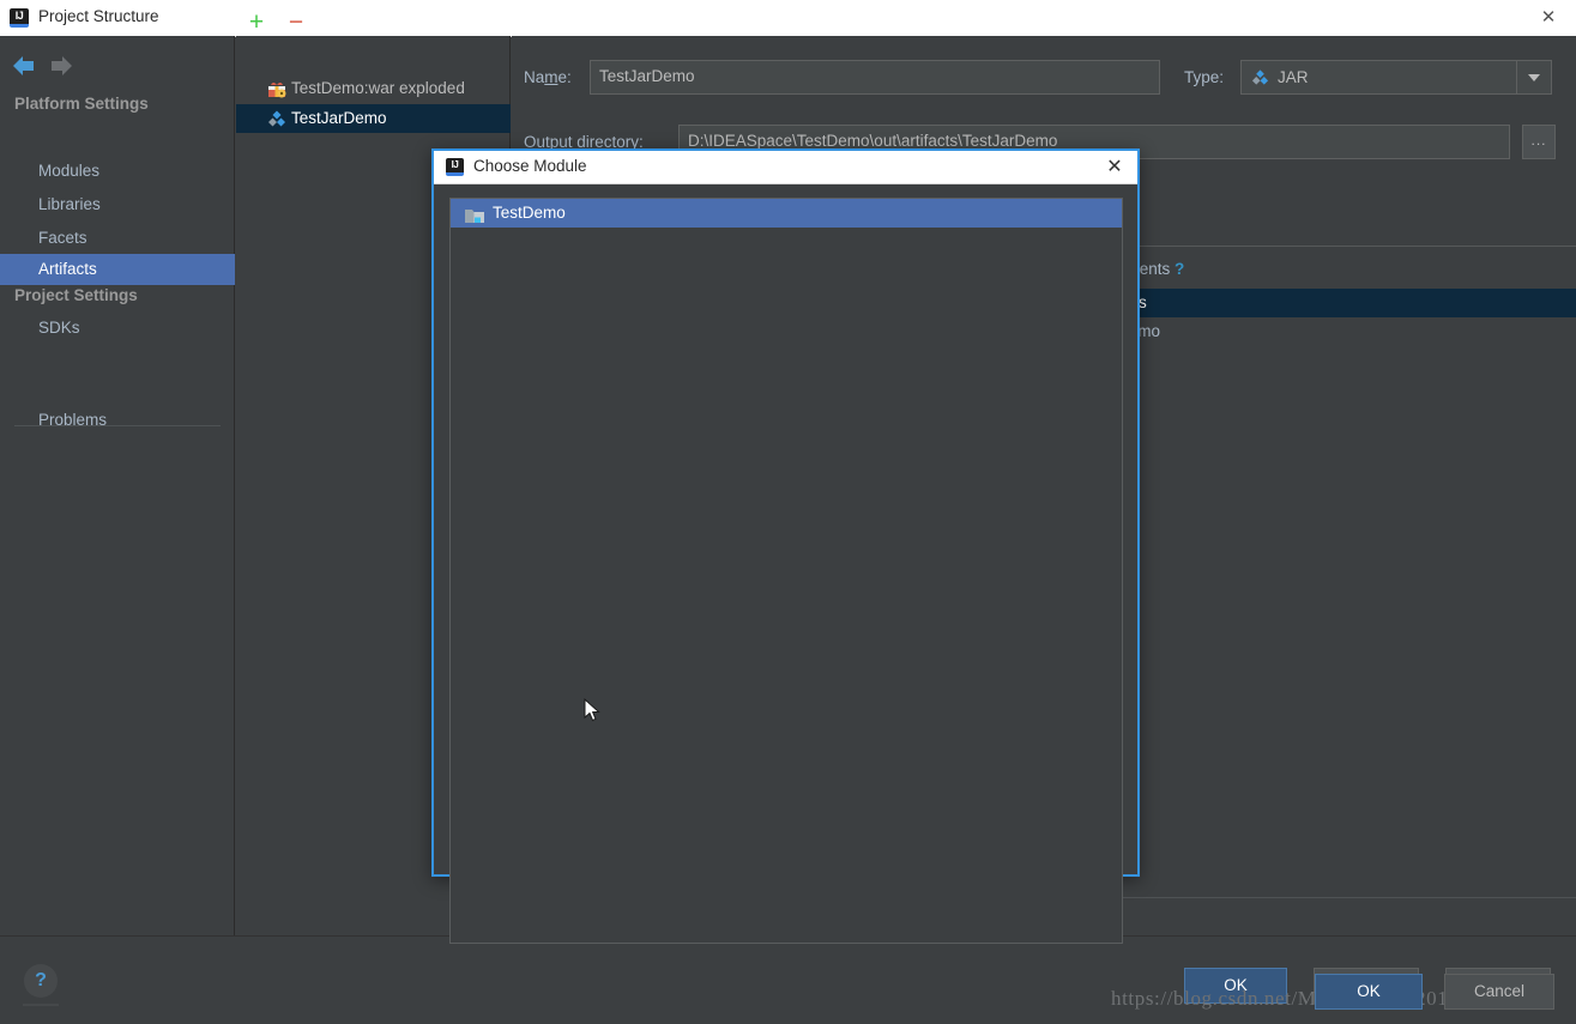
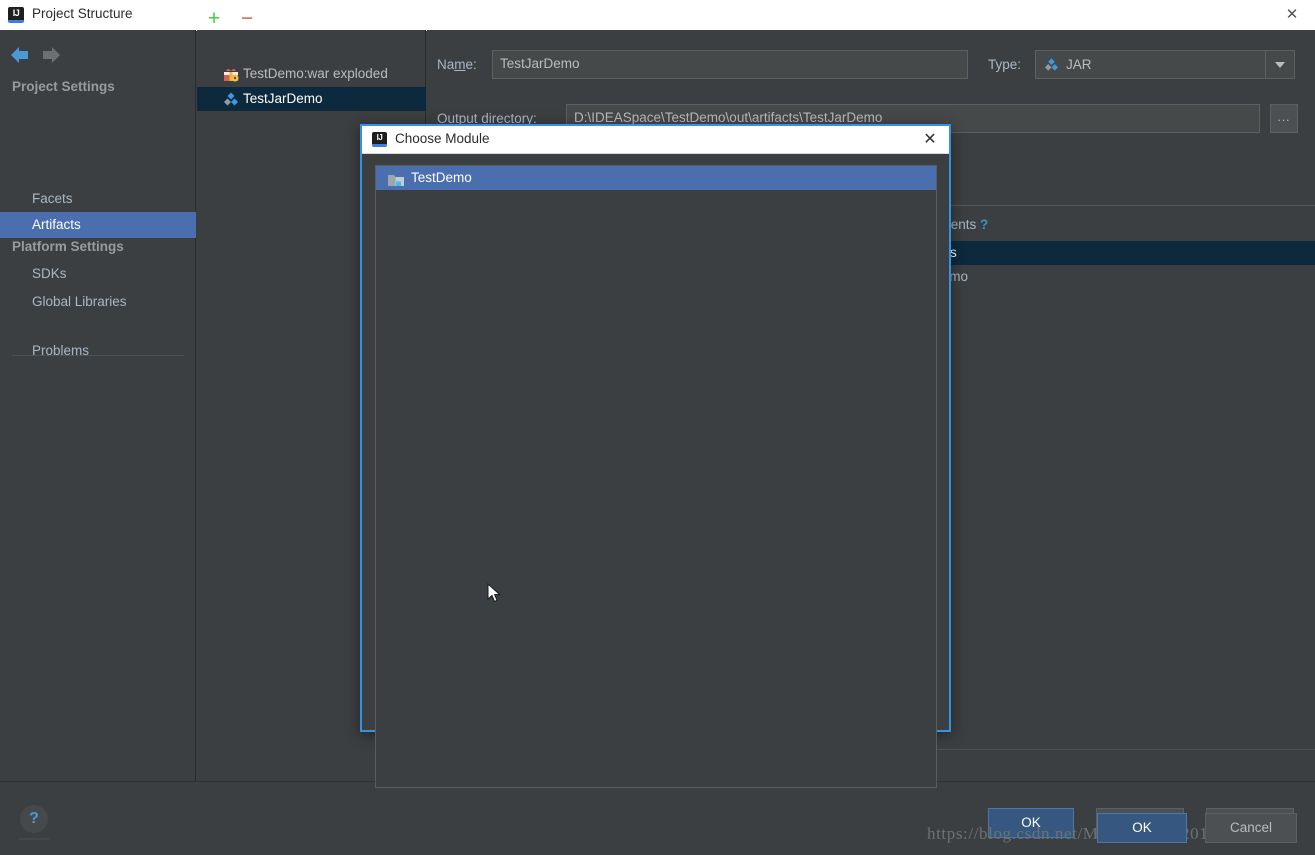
  IJ
  Project Structure
  ✕
- Platform Settings
+ Project Settings
- Modules
- Libraries
  Facets
  Artifacts
- Project Settings
+ Platform Settings
  SDKs
+ Global Libraries
  Problems
  +
  −
  TestDemo:war exploded
  TestJarDemo
  Name:
  TestJarDemo
  Type:
  JAR
  Output directory:
  D:\IDEASpace\TestDemo\out\artifacts\TestJarDemo
  ...
  ents ?
  ?
  OK
  IJ
  Choose Module
  ✕
  TestDemo
  OK
  Cancel
